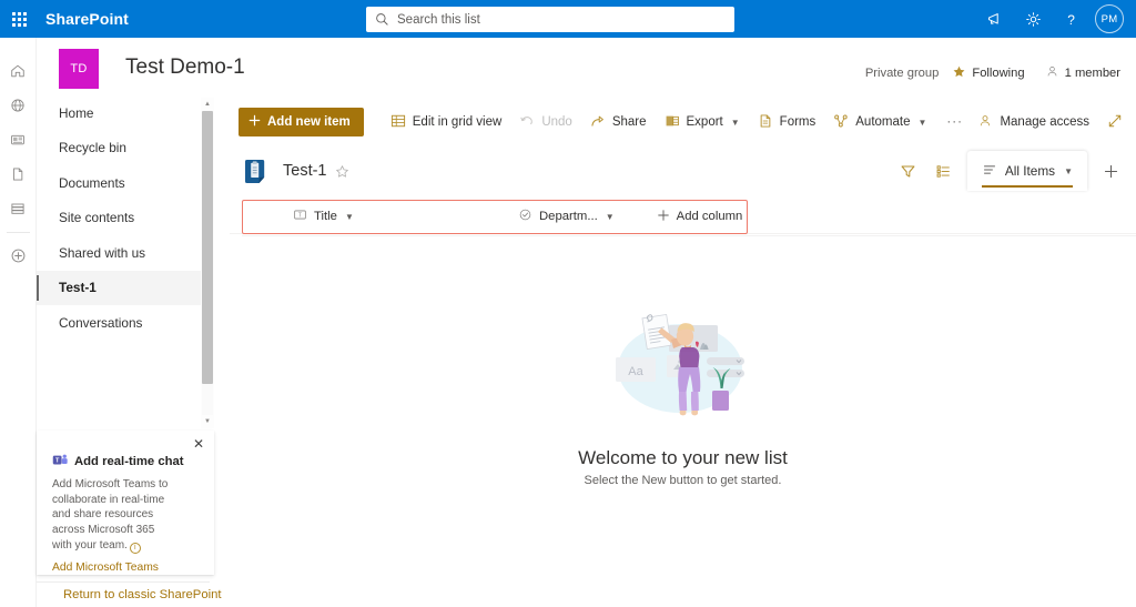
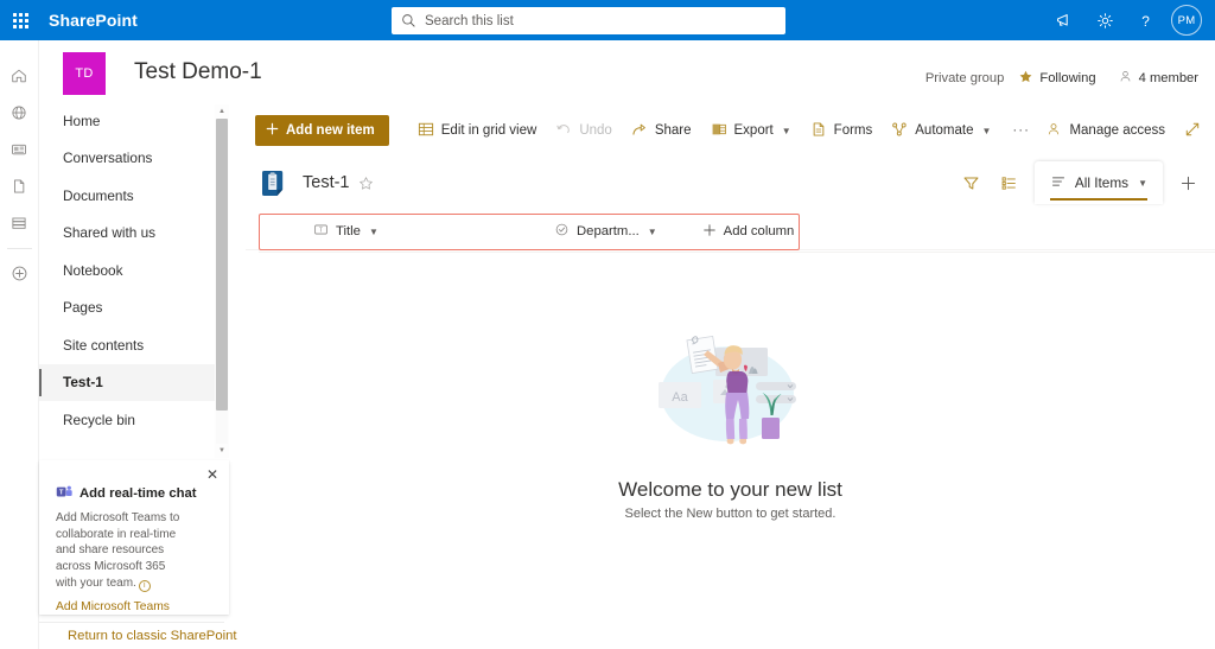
  SharePoint
  Search this list
  ?
  PM
  TD
  Test Demo-1
  Private group
  Following
- 1 member
+ 4 member
  Home
- Recycle bin
+ Conversations
  Documents
- Site contents
+ Shared with us
+ Notebook
+ Pages
- Shared with us
+ Site contents
  Test-1
- Conversations
+ Recycle bin
  ✕
  Add real-time chat
  Add Microsoft Teams to collaborate in real-time and share resources across Microsoft 365 with your team.
  Add Microsoft Teams
  Return to classic SharePoint
  Add new item
  Edit in grid view
  Undo
  Share
  Export
  ▼
  Forms
  Automate
  ▼
  ···
  Manage access
  Test-1
  All Items
  ▼
  Title
  ▼
  Departm...
  ▼
  Add column
  Aa
  Welcome to your new list
  Select the New button to get started.
